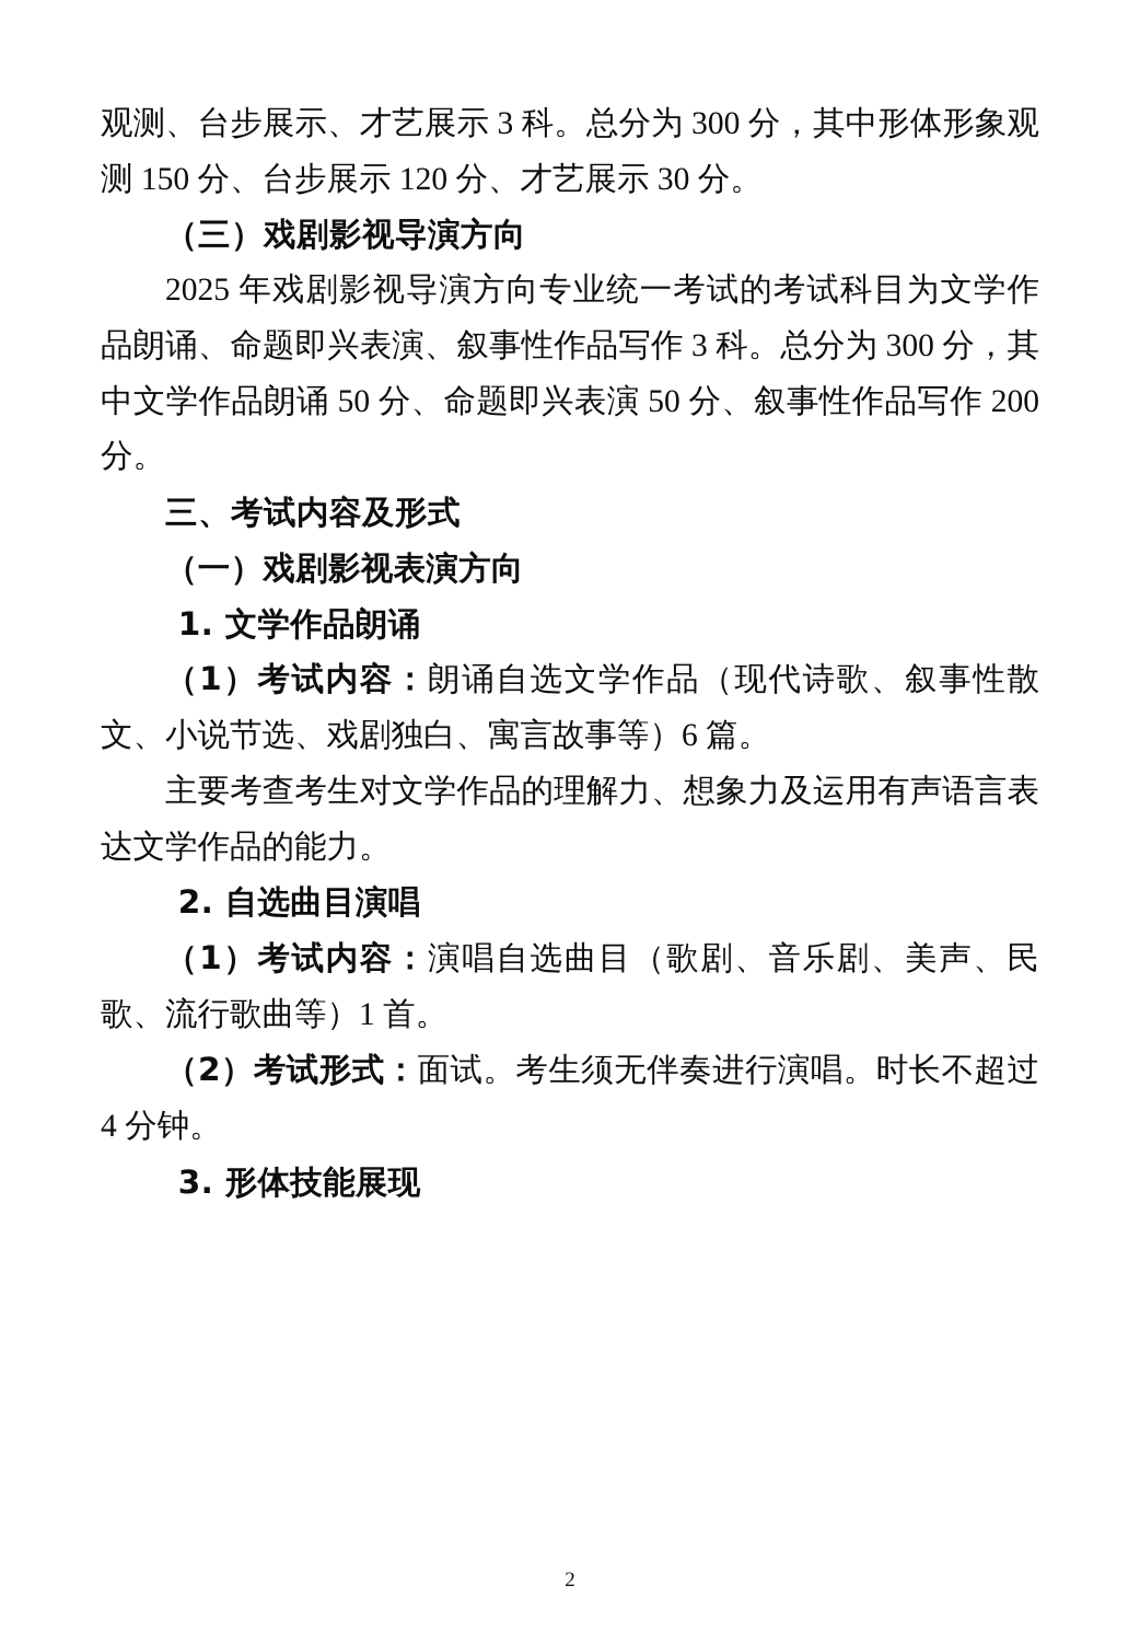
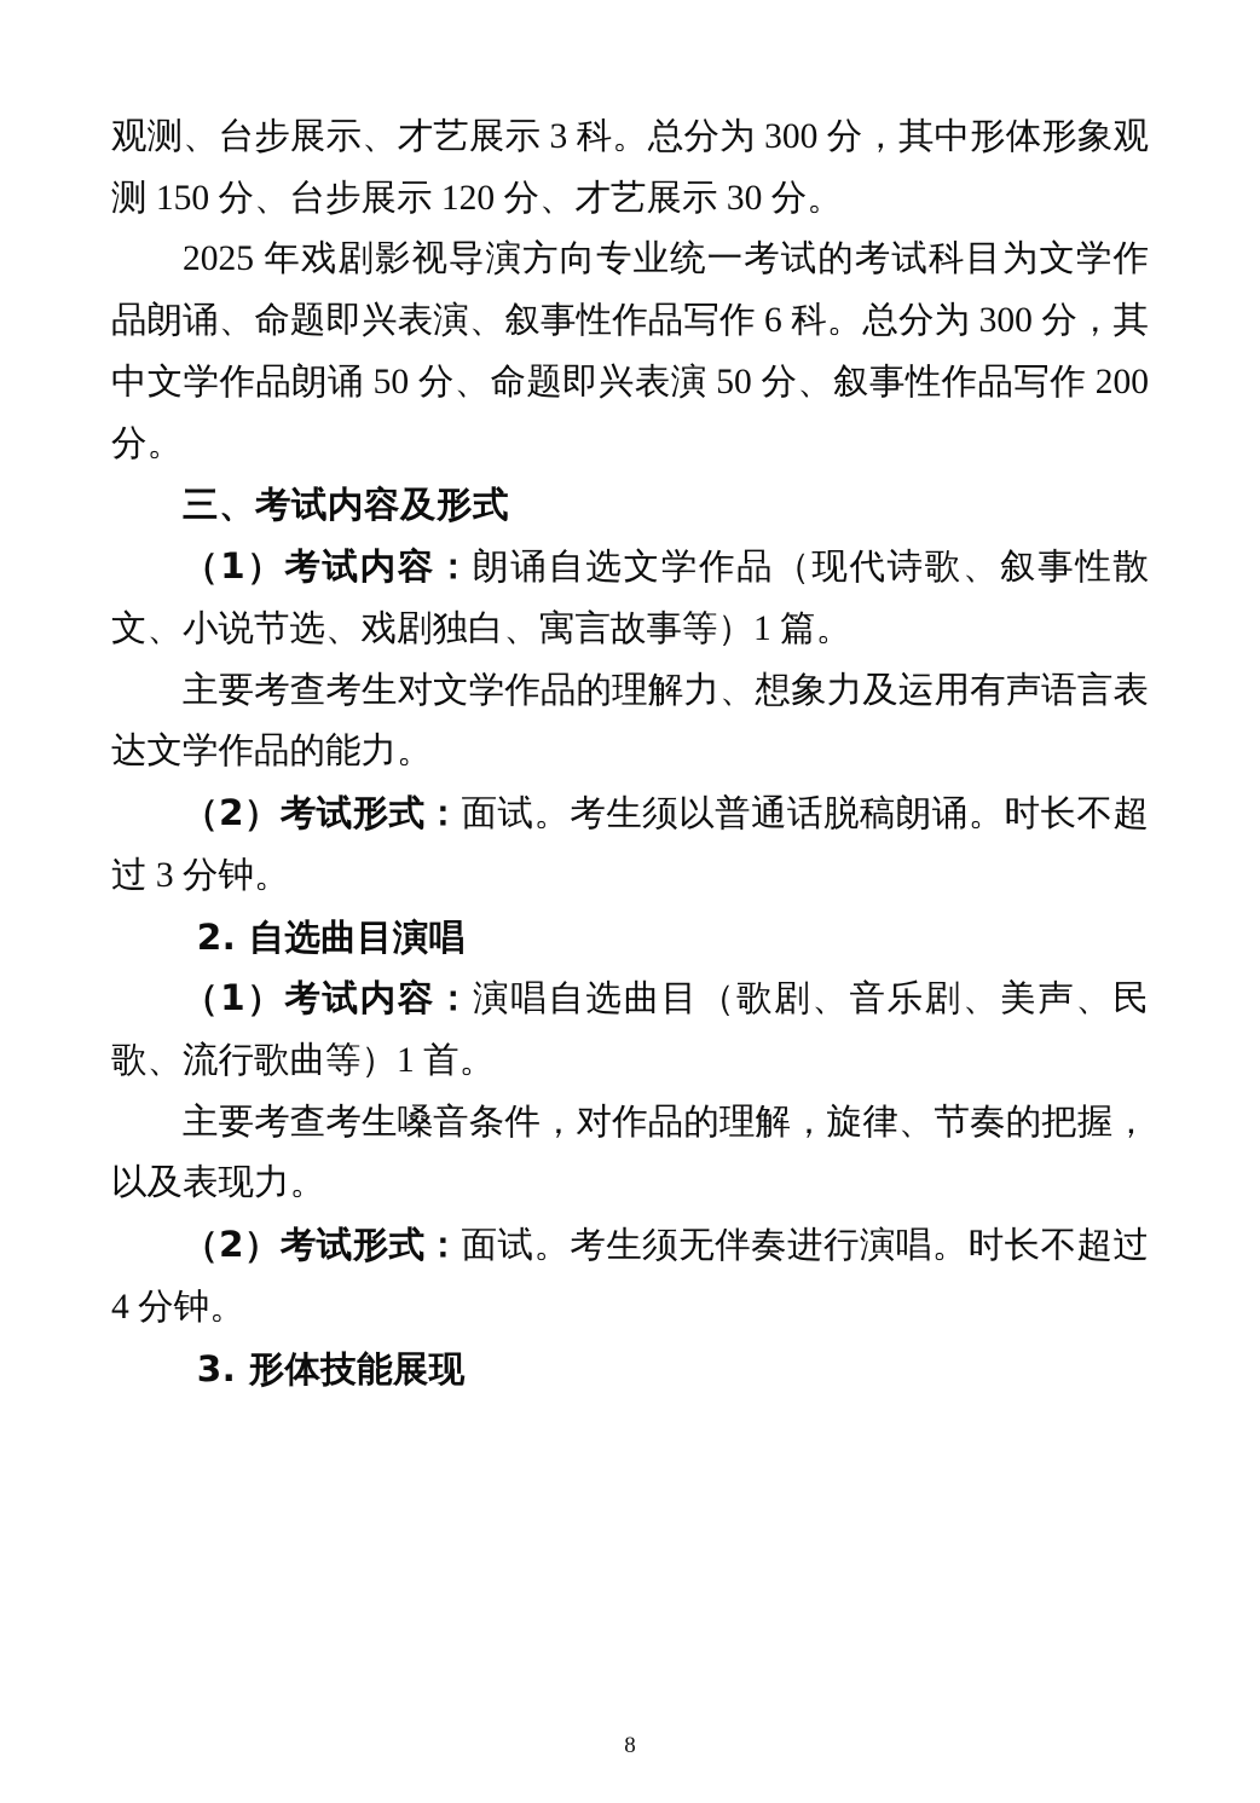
  观测、台步展示、才艺展示 3 科。总分为 300 分，其中形体形象观测 150 分、台步展示 120 分、才艺展示 30 分。
- （三）戏剧影视导演方向
- 2025 年戏剧影视导演方向专业统一考试的考试科目为文学作品朗诵、命题即兴表演、叙事性作品写作 3 科。总分为 300 分，其中文学作品朗诵 50 分、命题即兴表演 50 分、叙事性作品写作 200 分。
+ 2025 年戏剧影视导演方向专业统一考试的考试科目为文学作品朗诵、命题即兴表演、叙事性作品写作 6 科。总分为 300 分，其中文学作品朗诵 50 分、命题即兴表演 50 分、叙事性作品写作 200 分。
  三、考试内容及形式
- （一）戏剧影视表演方向
- 1. 文学作品朗诵
- （1）考试内容：朗诵自选文学作品（现代诗歌、叙事性散文、小说节选、戏剧独白、寓言故事等）6 篇。
+ （1）考试内容：朗诵自选文学作品（现代诗歌、叙事性散文、小说节选、戏剧独白、寓言故事等）1 篇。
  主要考查考生对文学作品的理解力、想象力及运用有声语言表达文学作品的能力。
+ （2）考试形式：面试。考生须以普通话脱稿朗诵。时长不超过 3 分钟。
  2. 自选曲目演唱
  （1）考试内容：演唱自选曲目（歌剧、音乐剧、美声、民歌、流行歌曲等）1 首。
+ 主要考查考生嗓音条件，对作品的理解，旋律、节奏的把握，以及表现力。
  （2）考试形式：面试。考生须无伴奏进行演唱。时长不超过 4 分钟。
  3. 形体技能展现
- 2
+ 8
